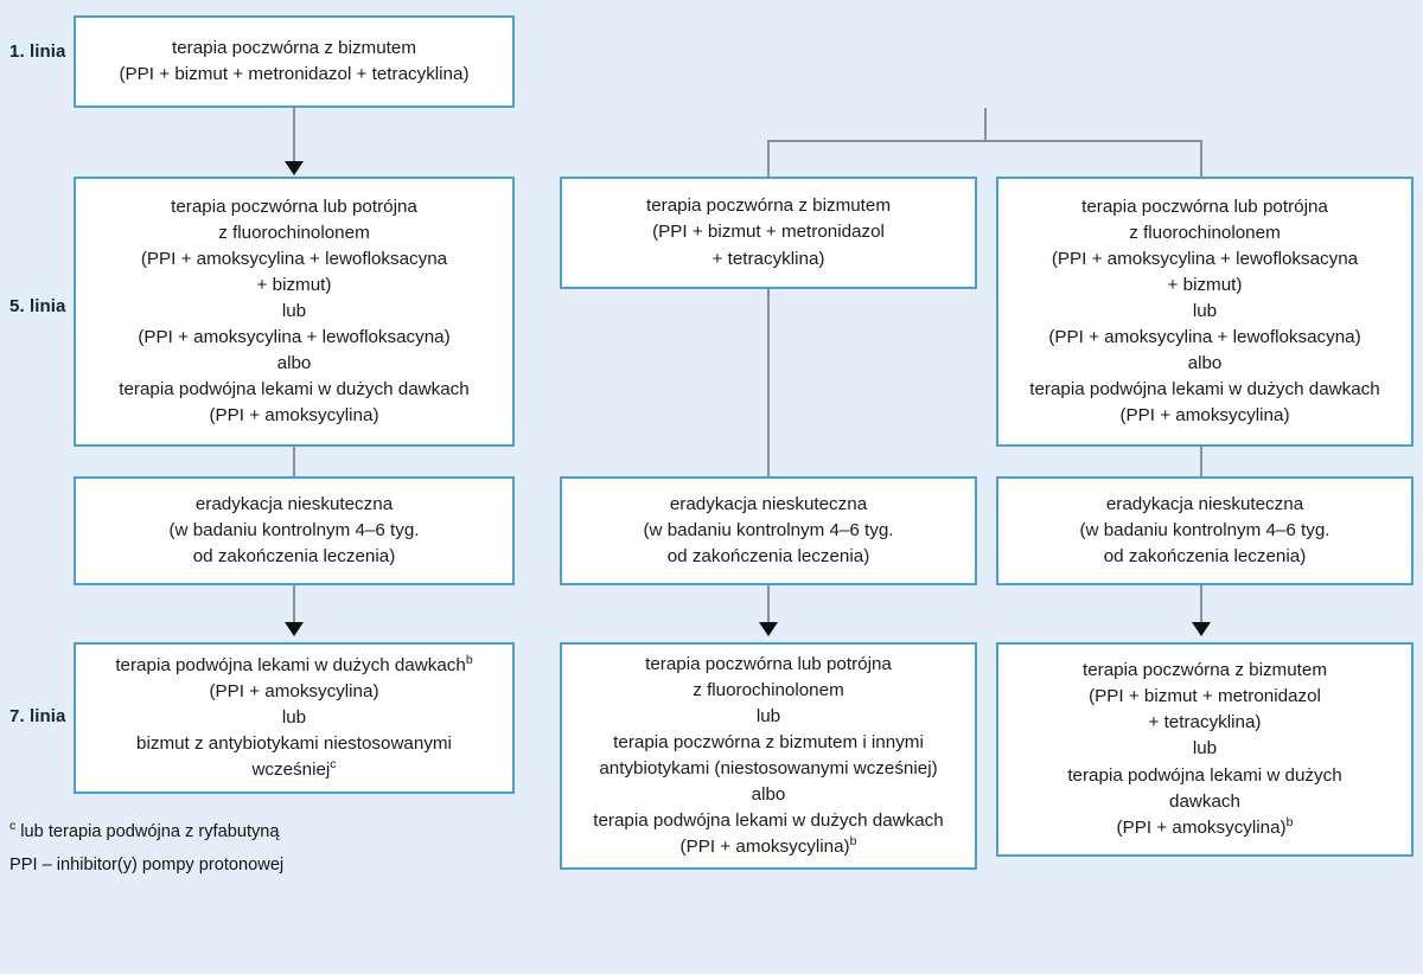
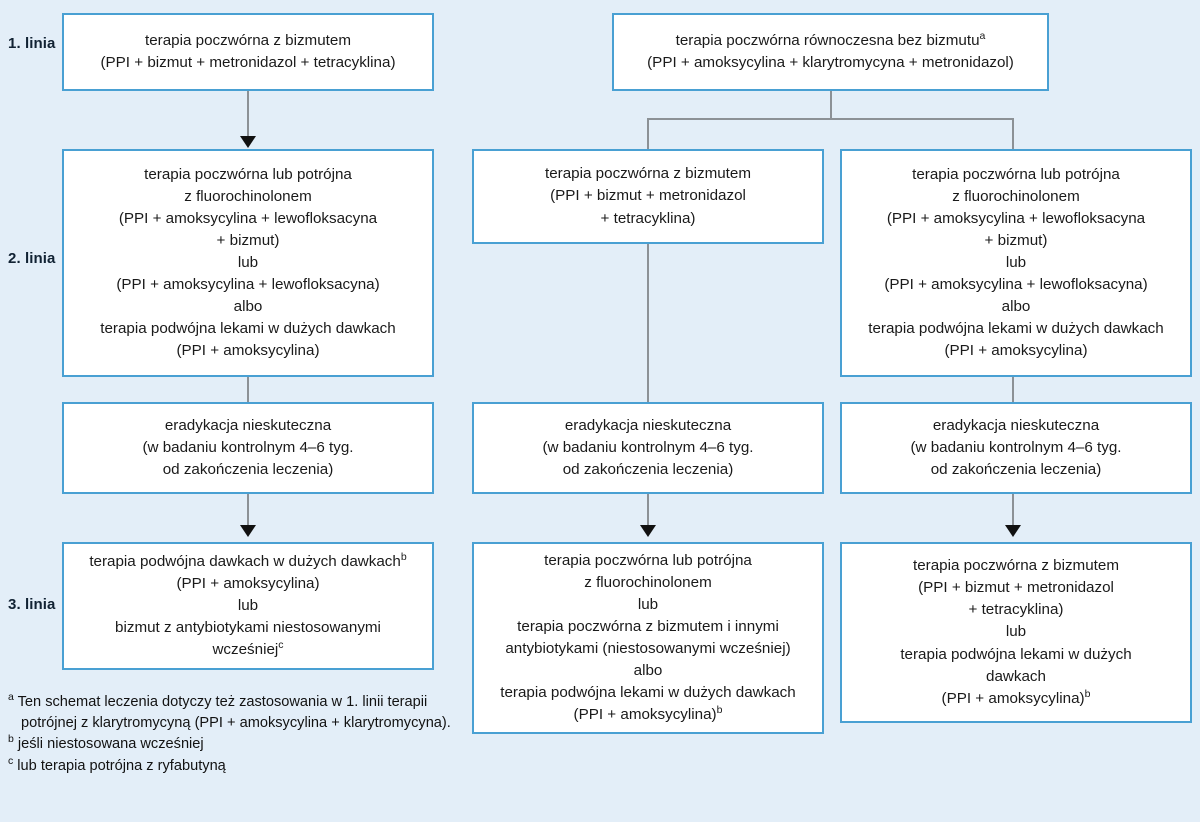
  1. linia
- 5. linia
+ 2. linia
- 7. linia
+ 3. linia
  terapia poczwórna z bizmutem
  (PPI + bizmut + metronidazol + tetracyklina)
+ terapia poczwórna równoczesna bez bizmutua (PPI + amoksycylina + klarytromycyna + metronidazol)
  terapia poczwórna lub potrójna
  z fluorochinolonem
  (PPI + amoksycylina + lewofloksacyna
  + bizmut)
  lub
  (PPI + amoksycylina + lewofloksacyna)
  albo
  terapia podwójna lekami w dużych dawkach
  (PPI + amoksycylina)
  terapia poczwórna z bizmutem
  (PPI + bizmut + metronidazol
  + tetracyklina)
  terapia poczwórna lub potrójna
  z fluorochinolonem
  (PPI + amoksycylina + lewofloksacyna
  + bizmut)
  lub
  (PPI + amoksycylina + lewofloksacyna)
  albo
  terapia podwójna lekami w dużych dawkach
  (PPI + amoksycylina)
  eradykacja nieskuteczna
  (w badaniu kontrolnym 4–6 tyg.
  od zakończenia leczenia)
  eradykacja nieskuteczna
  (w badaniu kontrolnym 4–6 tyg.
  od zakończenia leczenia)
  eradykacja nieskuteczna
  (w badaniu kontrolnym 4–6 tyg.
  od zakończenia leczenia)
- terapia podwójna lekami w dużych dawkachb
+ terapia podwójna dawkach w dużych dawkachb
  (PPI + amoksycylina)
  lub
  bizmut z antybiotykami niestosowanymi
  wcześniejc
  terapia poczwórna lub potrójna
  z fluorochinolonem
  lub
  terapia poczwórna z bizmutem i innymi
  antybiotykami (niestosowanymi wcześniej)
  albo
  terapia podwójna lekami w dużych dawkach
  (PPI + amoksycylina)b
  terapia poczwórna z bizmutem
  (PPI + bizmut + metronidazol
  + tetracyklina)
  lub
  terapia podwójna lekami w dużych
  dawkach
  (PPI + amoksycylina)b
+ a Ten schemat leczenia dotyczy też zastosowania w 1. linii terapii potrójnej z klarytromycyną (PPI + amoksycylina + klarytromycyna).
+ b jeśli niestosowana wcześniej
- c lub terapia podwójna z ryfabutyną
+ c lub terapia potrójna z ryfabutyną
- PPI – inhibitor(y) pompy protonowej
